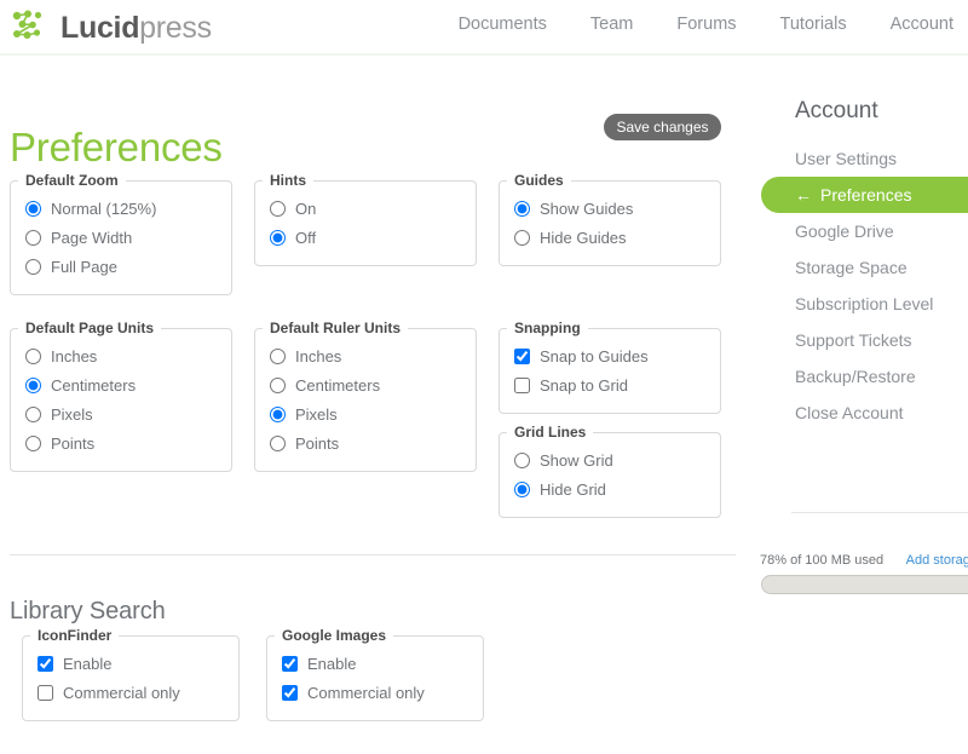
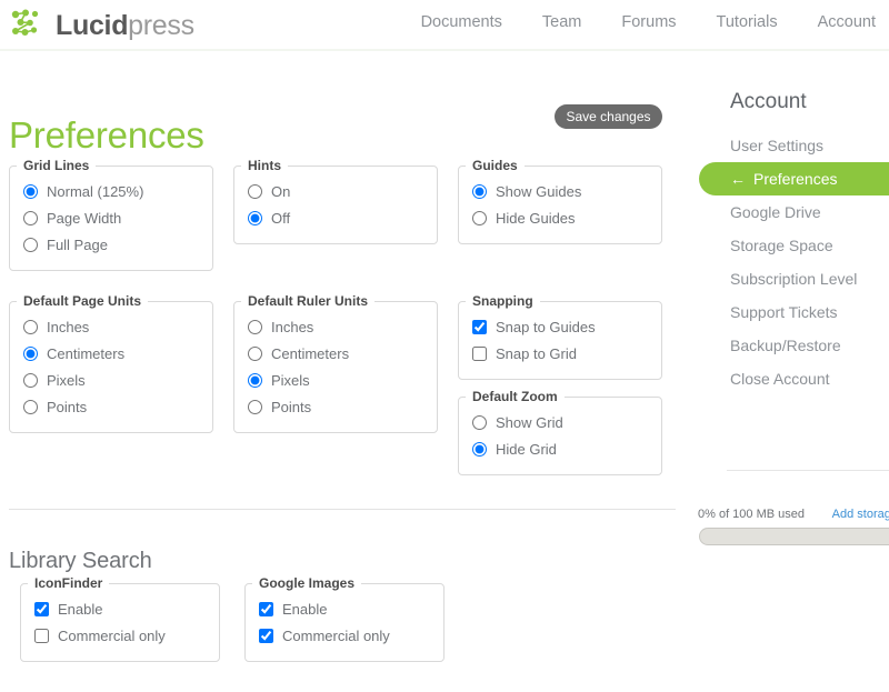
  Lucidpress
  Documents
  Team
  Forums
  Tutorials
  Account
  Preferences
  Save changes
- Default Zoom
+ Grid Lines
  Normal (125%)
  Page Width
  Full Page
  Hints
  On
  Off
  Guides
  Show Guides
  Hide Guides
  Default Page Units
  Inches
  Centimeters
  Pixels
  Points
  Default Ruler Units
  Inches
  Centimeters
  Pixels
  Points
  Snapping
  Snap to Guides
  Snap to Grid
- Grid Lines
+ Default Zoom
  Show Grid
  Hide Grid
  Library Search
  IconFinder
  Enable
  Commercial only
  Google Images
  Enable
  Commercial only
  Account
  User Settings
  ←
  Preferences
  Google Drive
  Storage Space
  Subscription Level
  Support Tickets
  Backup/Restore
  Close Account
- 78% of 100 MB used
+ 0% of 100 MB used
  Add storag
